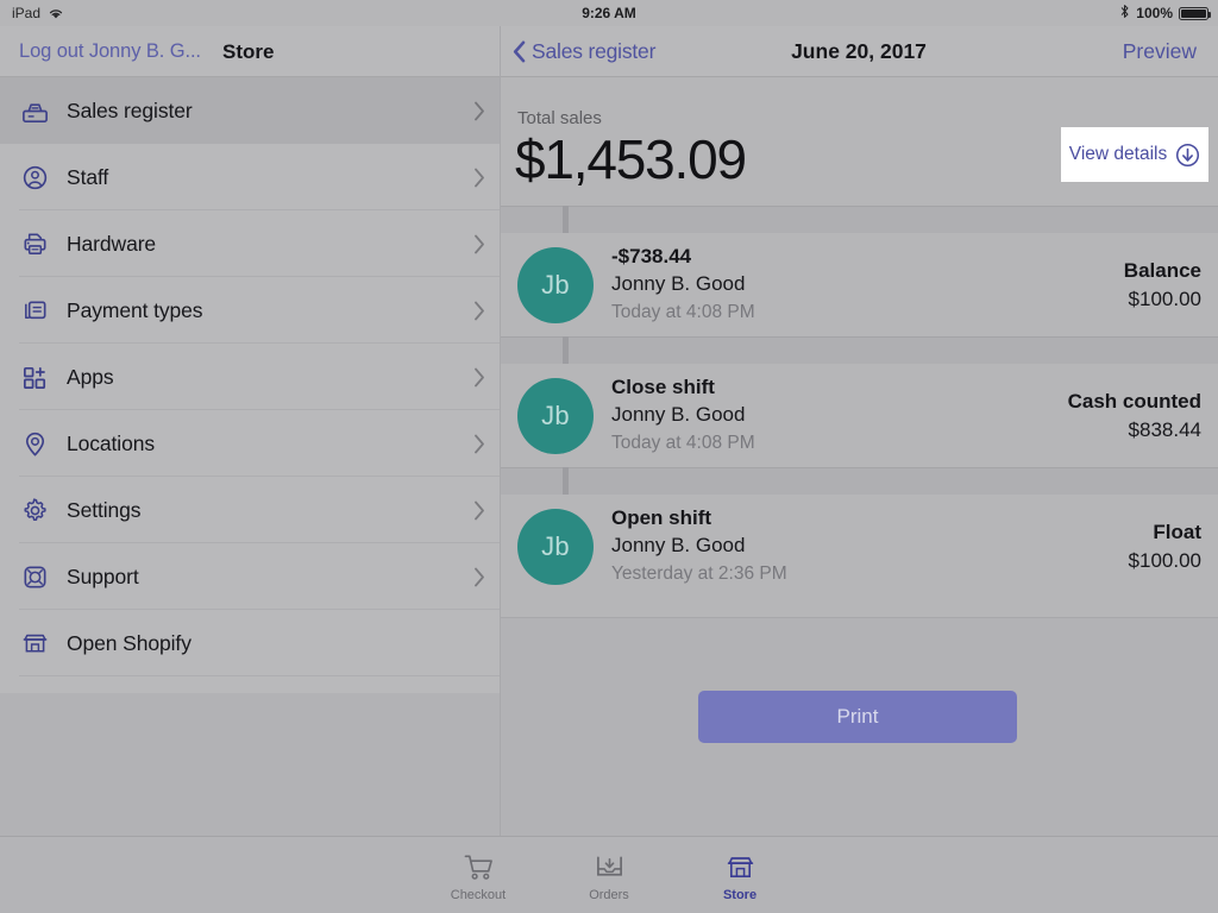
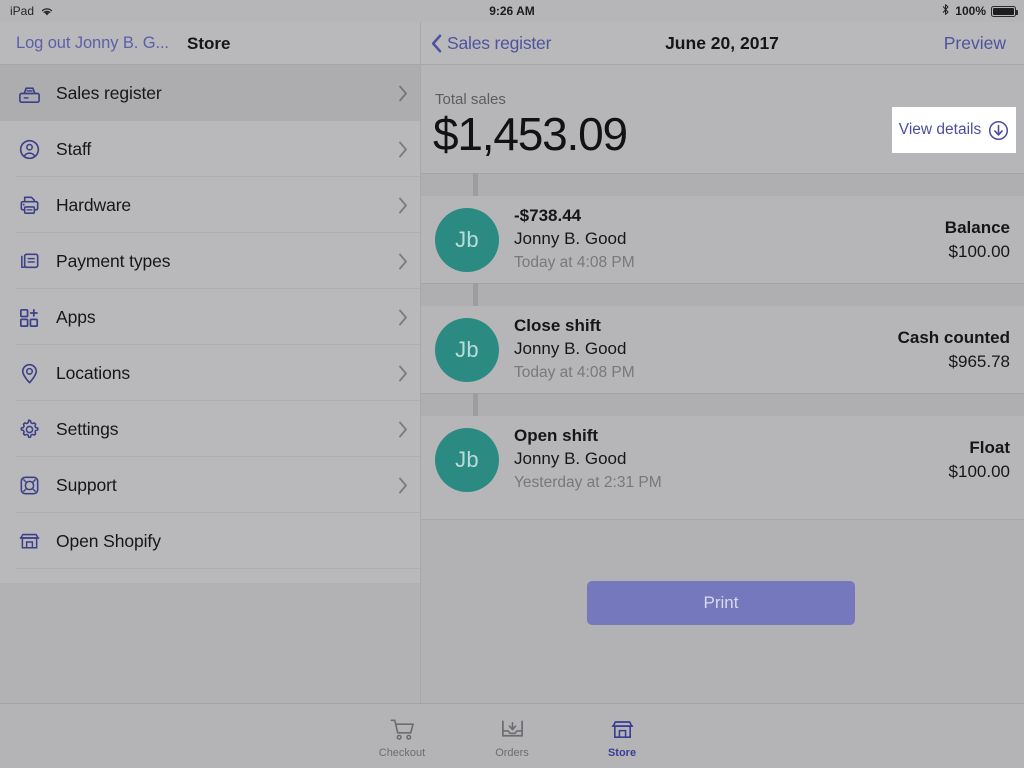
  iPad
  9:26 AM
  100%
  Log out Jonny B. G...
  Store
  Sales register
  June 20, 2017
  Preview
  Sales register
  Staff
  Hardware
  Payment types
  Apps
  Locations
  Settings
  Support
  Open Shopify
  Total sales
  $1,453.09
  View details
  Jb
  -$738.44
  Jonny B. Good
  Today at 4:08 PM
  Balance
  $100.00
  Jb
  Close shift
  Jonny B. Good
  Today at 4:08 PM
  Cash counted
- $838.44
+ $965.78
  Jb
  Open shift
  Jonny B. Good
- Yesterday at 2:36 PM
+ Yesterday at 2:31 PM
  Float
  $100.00
  Print
  Checkout
  Orders
  Store
